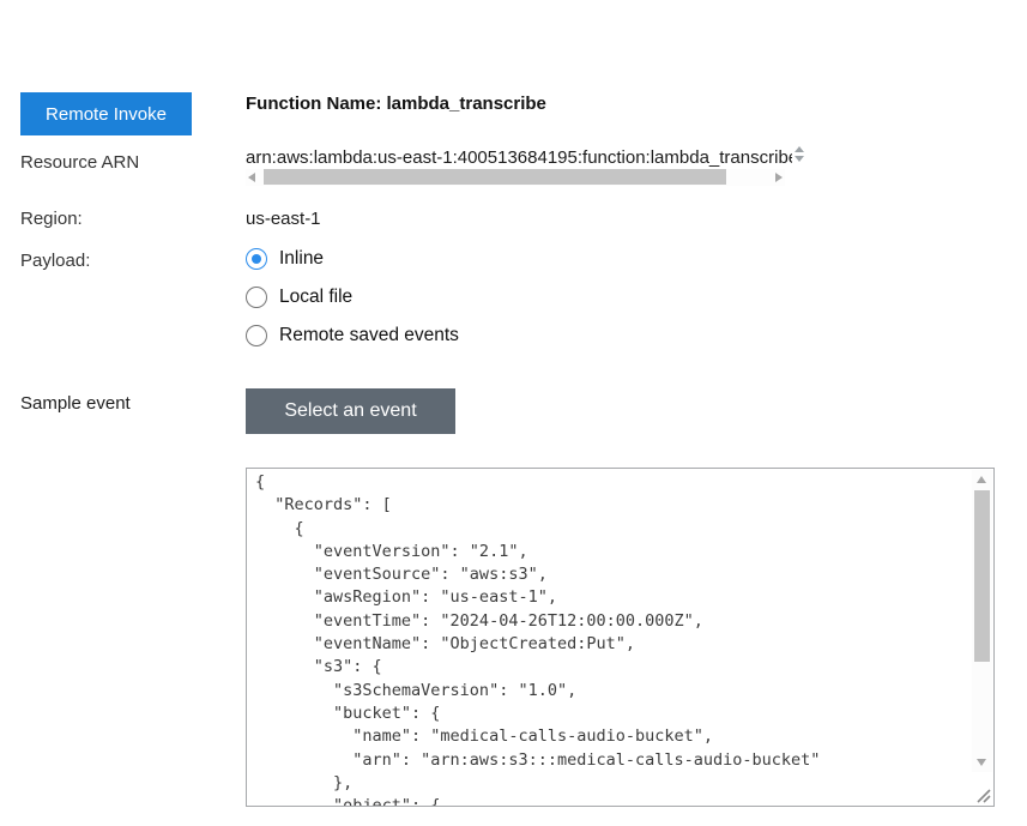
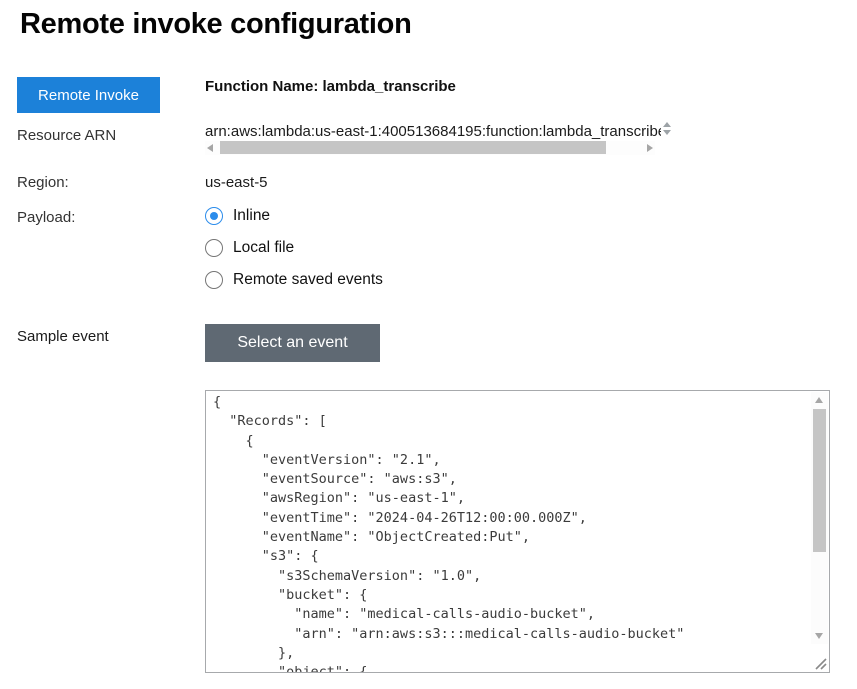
+ Remote invoke configuration
  Remote Invoke
  Function Name: lambda_transcribe
  Resource ARN
  arn:aws:lambda:us-east-1:400513684195:function:lambda_transcrib
  Region:
- us-east-1
+ us-east-5
  Payload:
  Inline
  Local file
  Remote saved events
  Sample event
  Select an event
  {
  "Records": [
  {
  "eventVersion": "2.1",
  "eventSource": "aws:s3",
  "awsRegion": "us-east-1",
  "eventTime": "2024-04-26T12:00:00.000Z",
  "eventName": "ObjectCreated:Put",
  "s3": {
  "s3SchemaVersion": "1.0",
  "bucket": {
  "name": "medical-calls-audio-bucket",
  "arn": "arn:aws:s3:::medical-calls-audio-bucket"
  },
